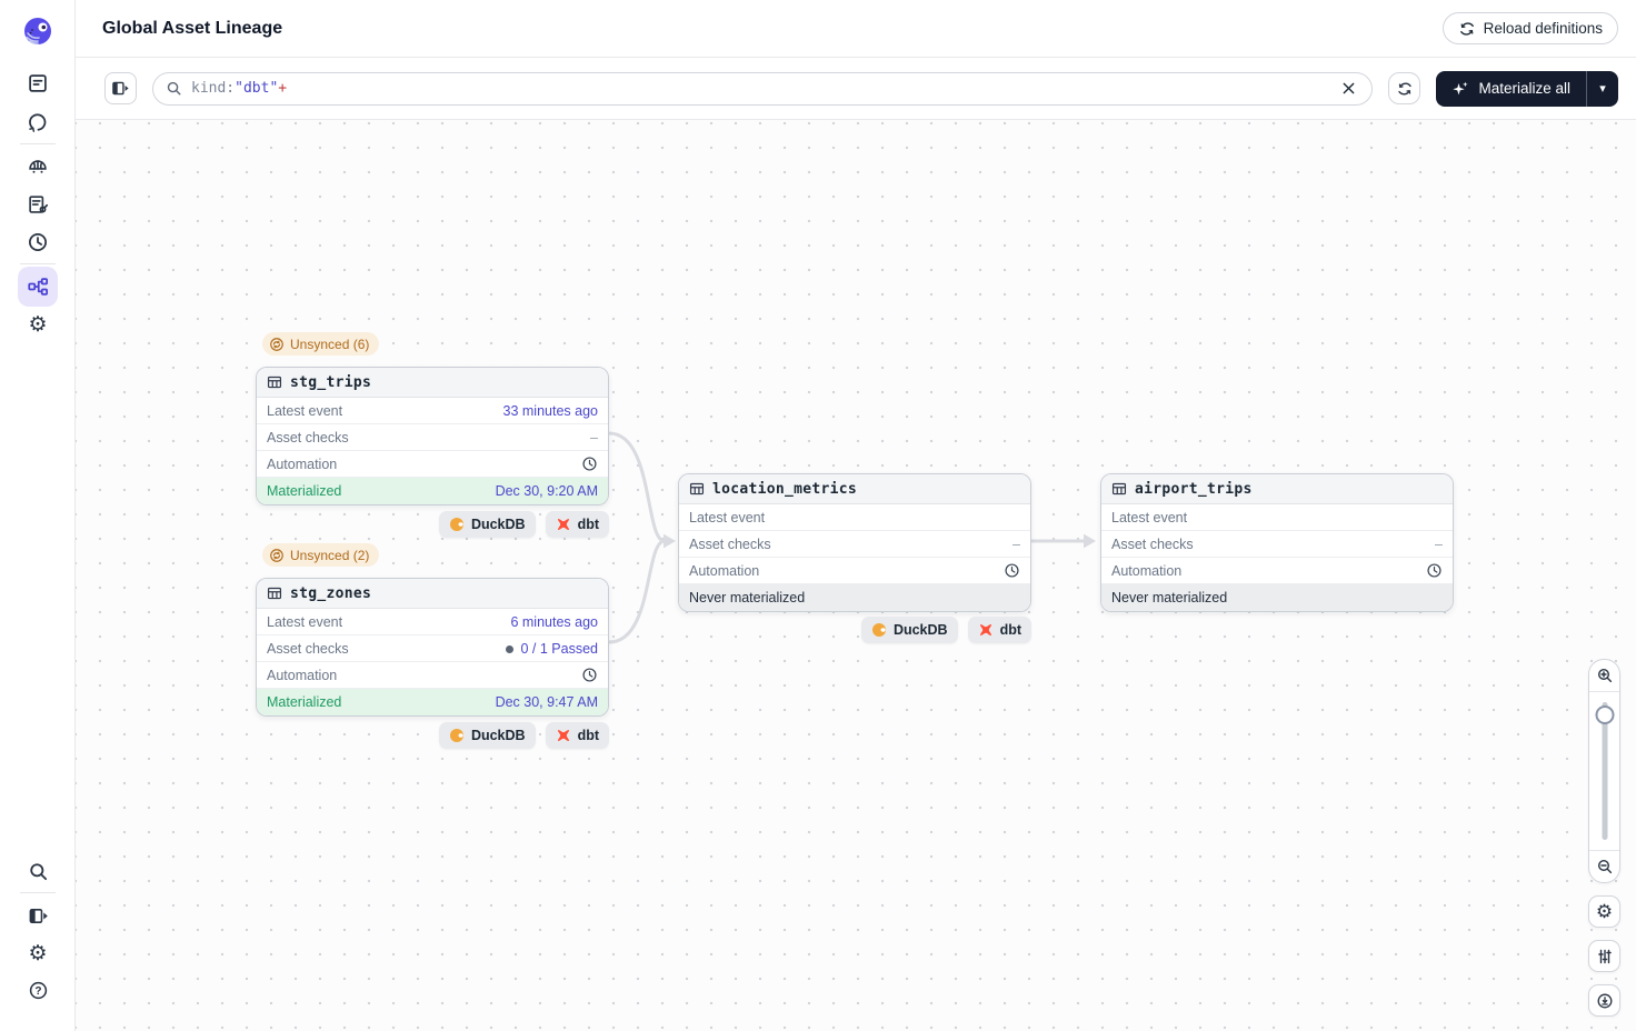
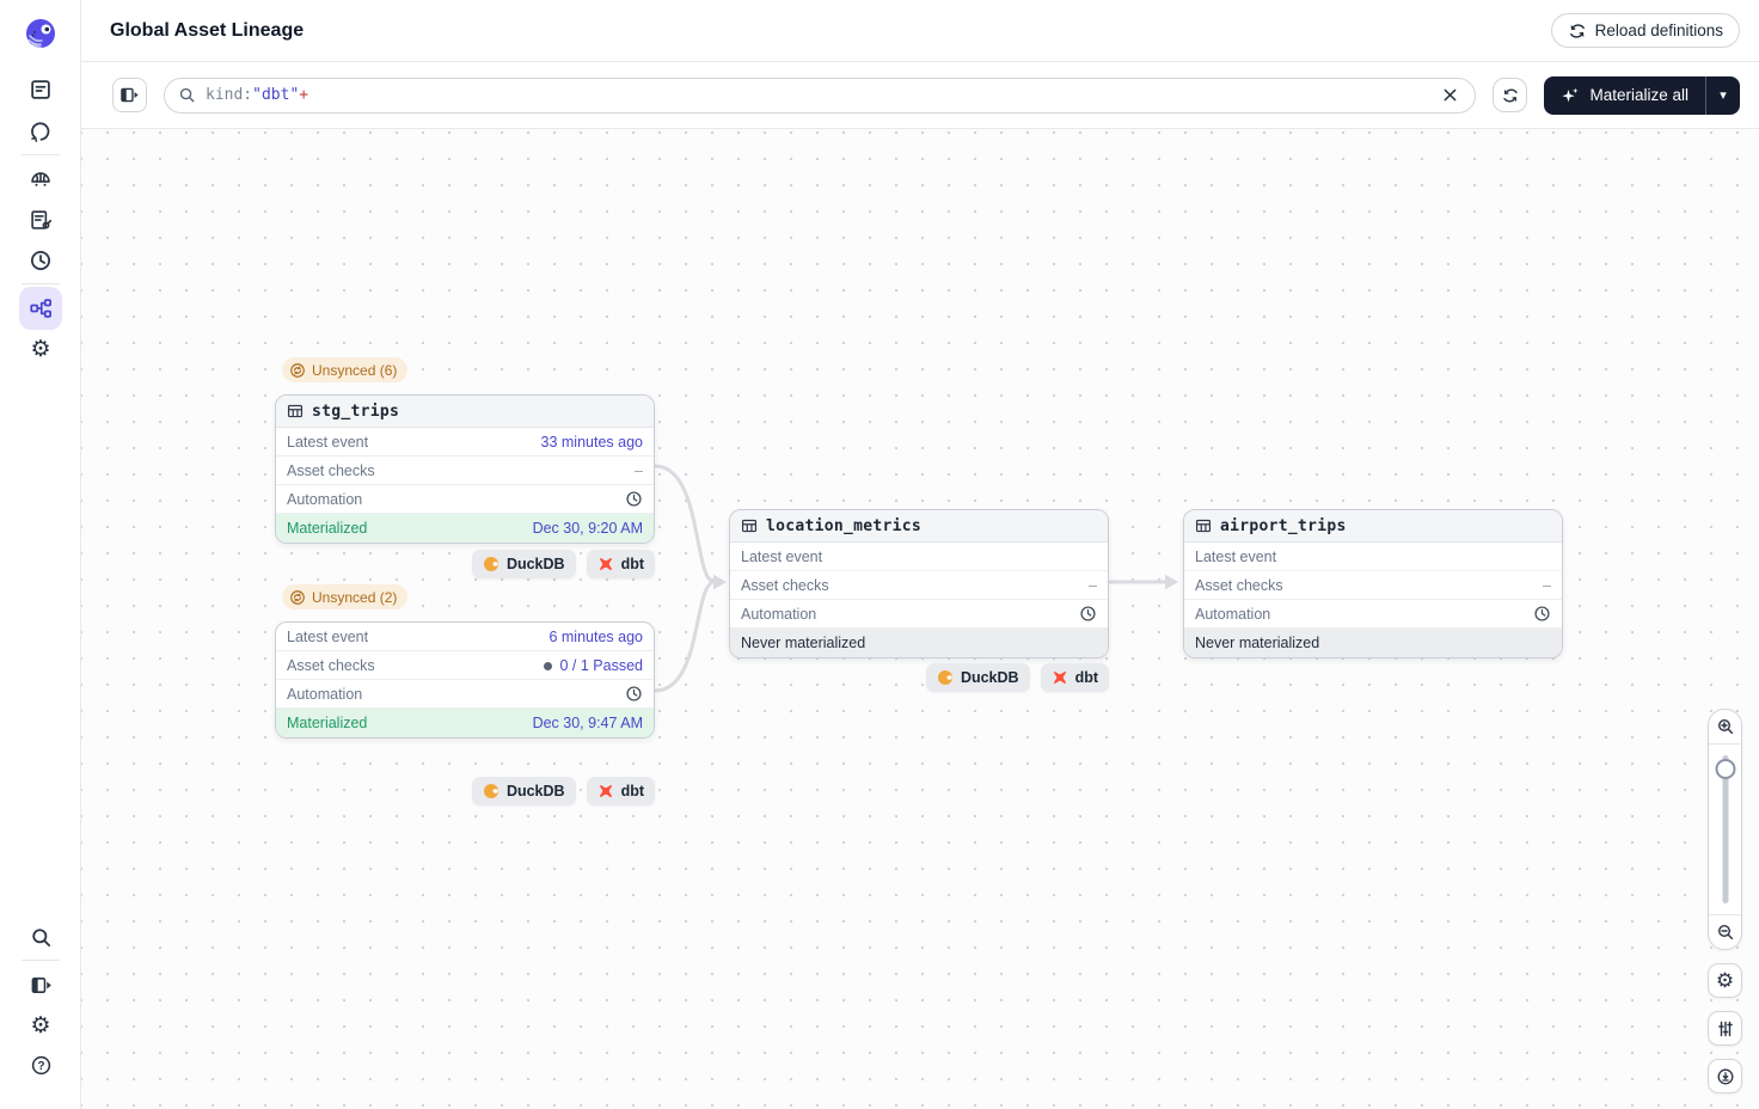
  ⚙
  ⚙
  ?
  Global Asset Lineage
  Reload definitions
  kind:"dbt"+
  Materialize all
  ▾
  Unsynced (6)
  stg_trips
  Latest event
  33 minutes ago
  Asset checks
  –
  Automation
  Materialized
  Dec 30, 9:20 AM
  DuckDB
  dbt
  Unsynced (2)
- stg_zones
  Latest event
  6 minutes ago
  Asset checks
  0 / 1 Passed
  Automation
  Materialized
  Dec 30, 9:47 AM
  DuckDB
  dbt
  location_metrics
  Latest event
  Asset checks
  –
  Automation
  Never materialized
  DuckDB
  dbt
  airport_trips
  Latest event
  Asset checks
  –
  Automation
  Never materialized
  ⚙
